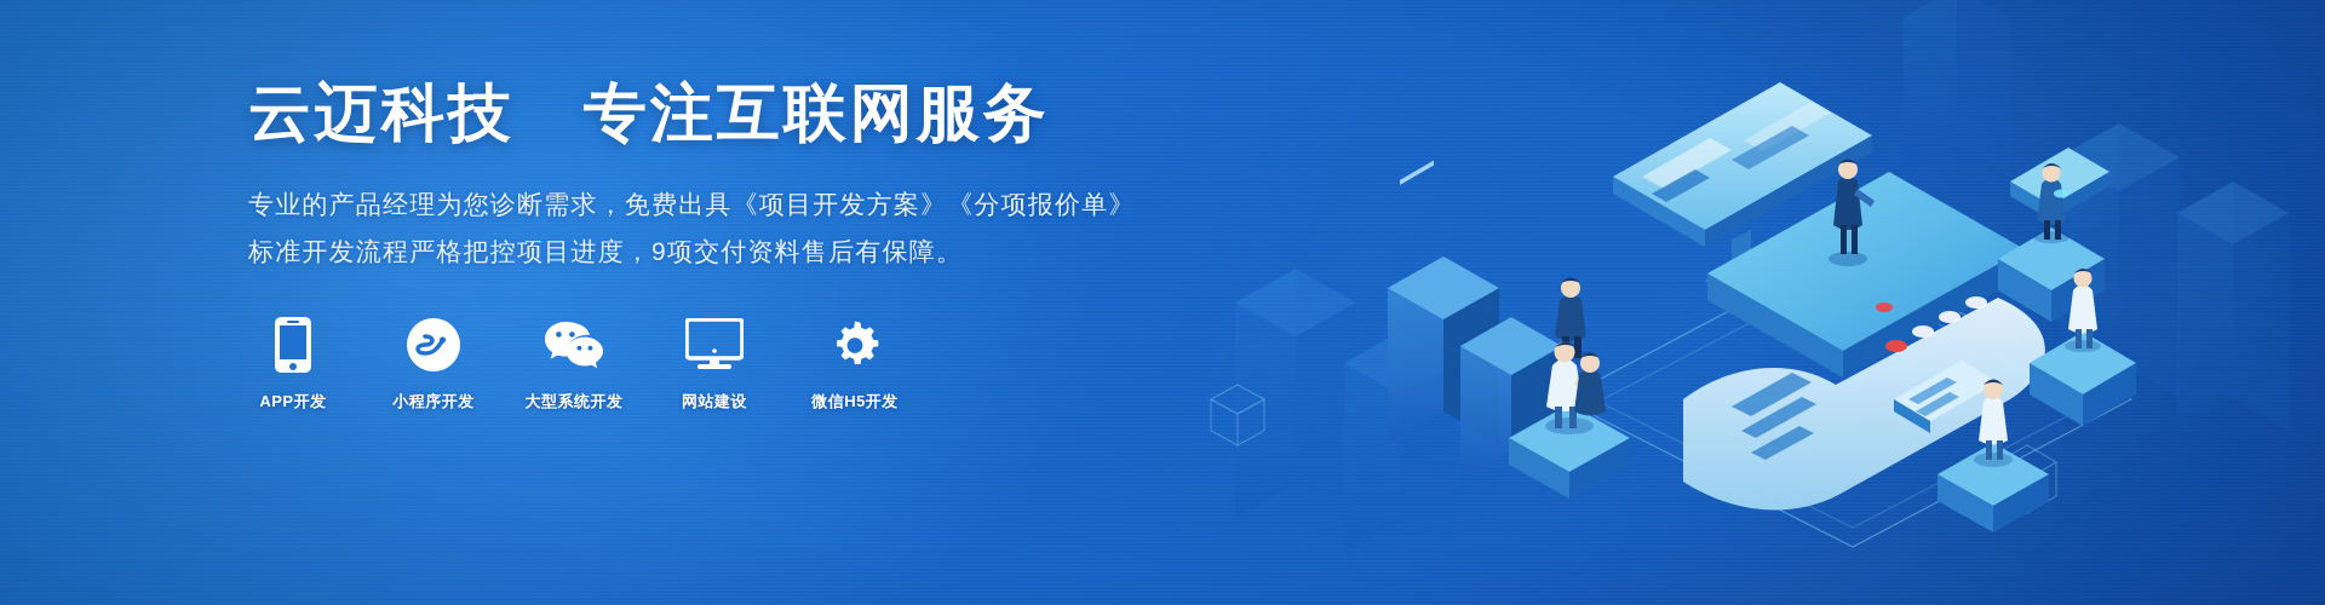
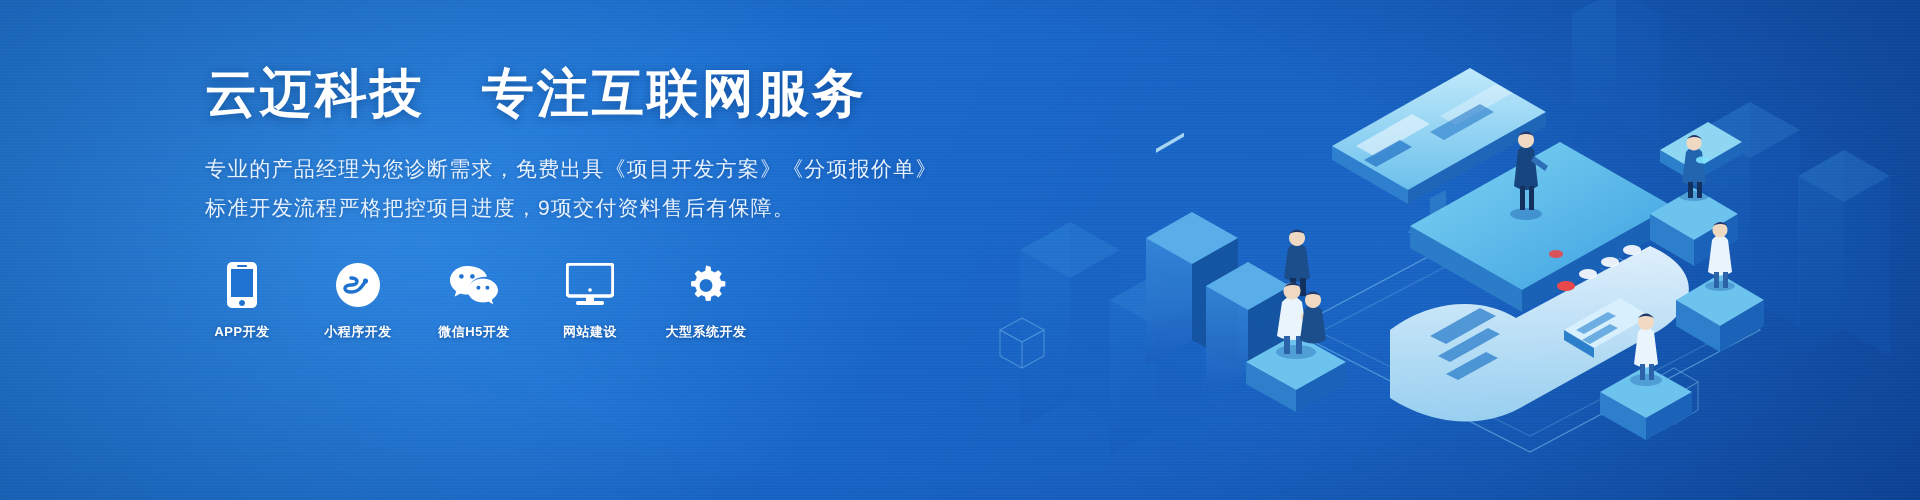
  云迈科技 专注互联网服务
  专业的产品经理为您诊断需求，免费出具《项目开发方案》《分项报价单》
  标准开发流程严格把控项目进度，9项交付资料售后有保障。
  APP开发
  小程序开发
- 大型系统开发
+ 微信H5开发
  网站建设
- 微信H5开发
+ 大型系统开发
